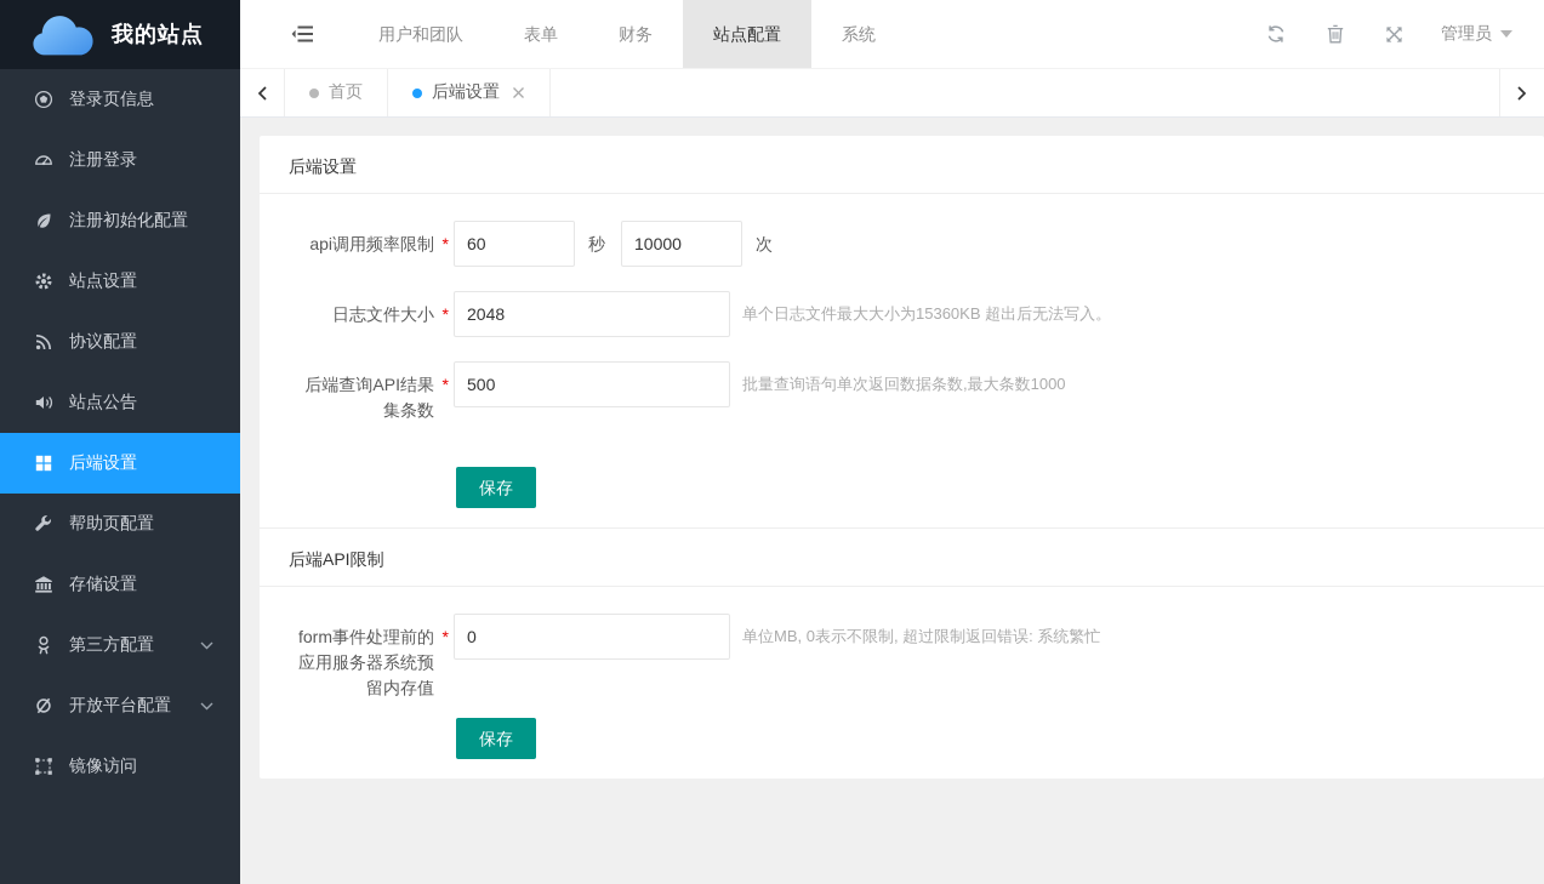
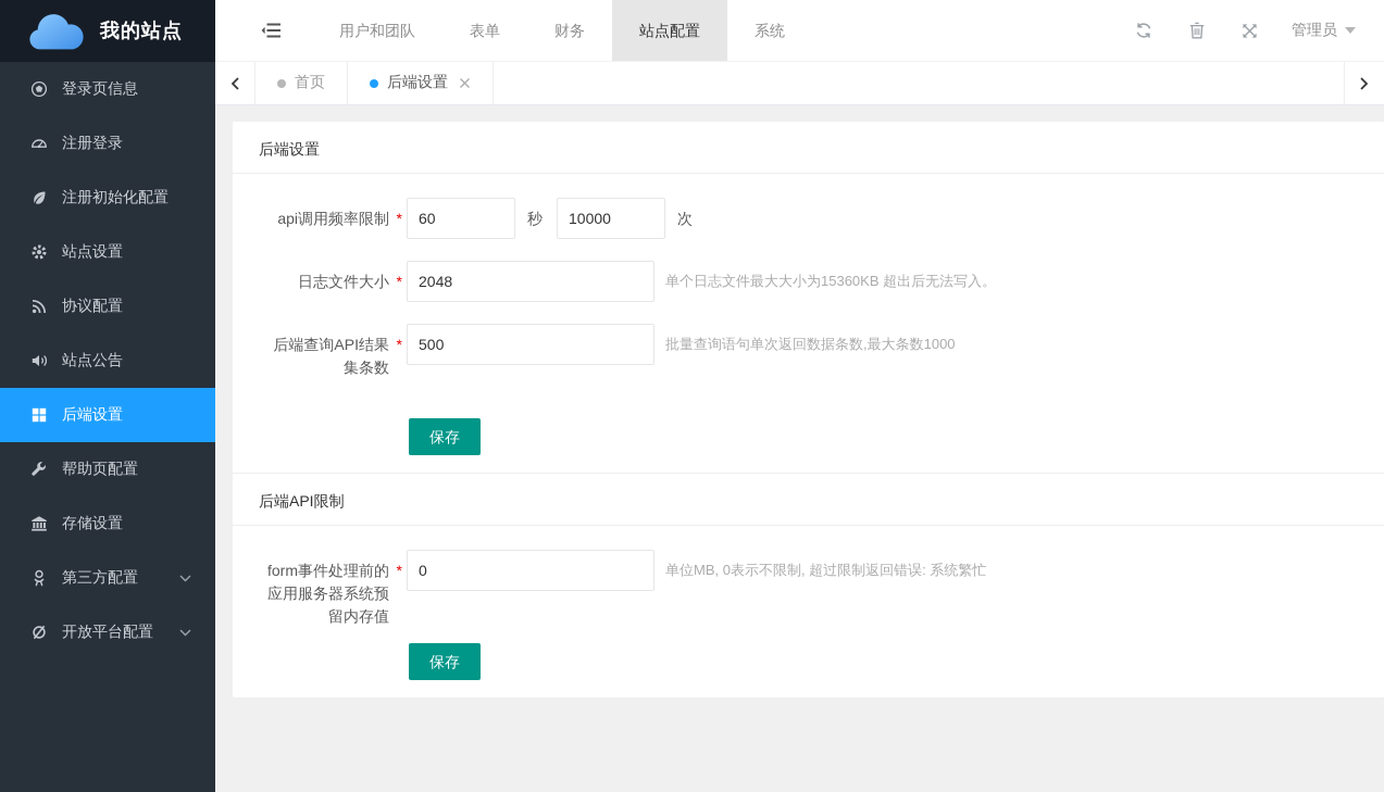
  我的站点
  登录页信息
  注册登录
  注册初始化配置
  站点设置
  协议配置
  站点公告
  后端设置
  帮助页配置
  存储设置
  第三方配置
  开放平台配置
- 镜像访问
  用户和团队
  表单
  财务
  站点配置
  系统
  管理员
  首页
  后端设置
  后端设置
  api调用频率限制
  *
  60
  秒
  10000
  次
  日志文件大小
  *
  2048
  单个日志文件最大大小为15360KB 超出后无法写入。
  后端查询API结果集条数
  *
  500
  批量查询语句单次返回数据条数,最大条数1000
  保存
  后端API限制
  form事件处理前的应用服务器系统预留内存值
  *
  0
  单位MB, 0表示不限制, 超过限制返回错误: 系统繁忙
  保存
